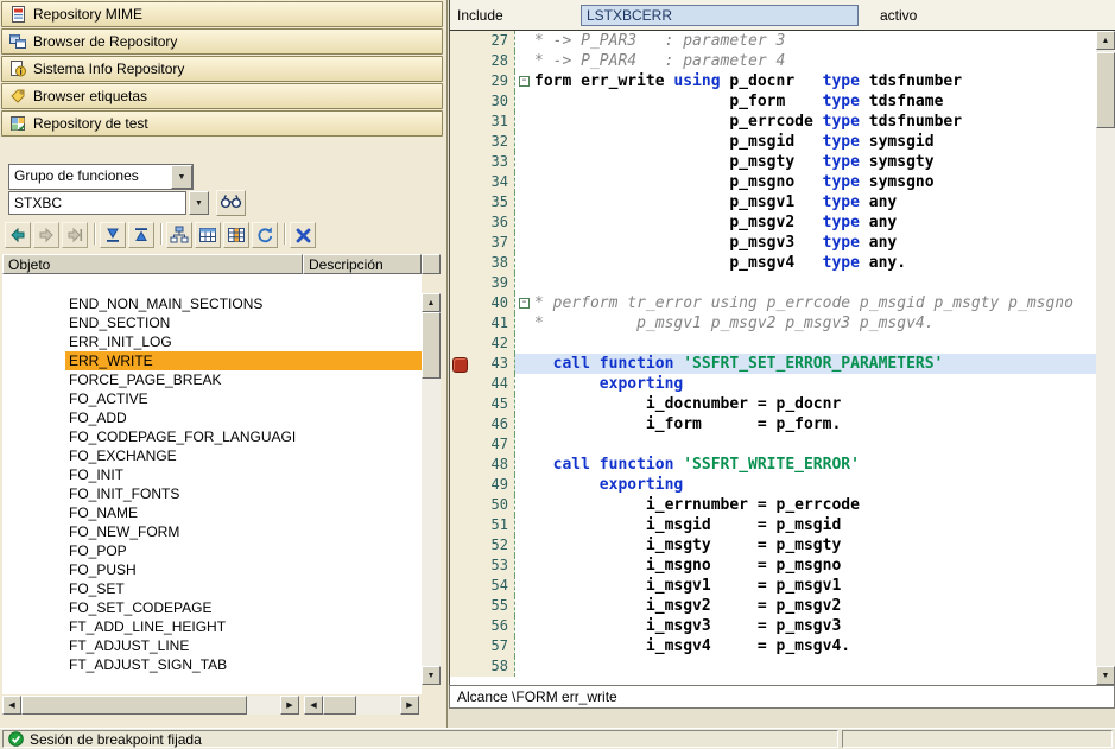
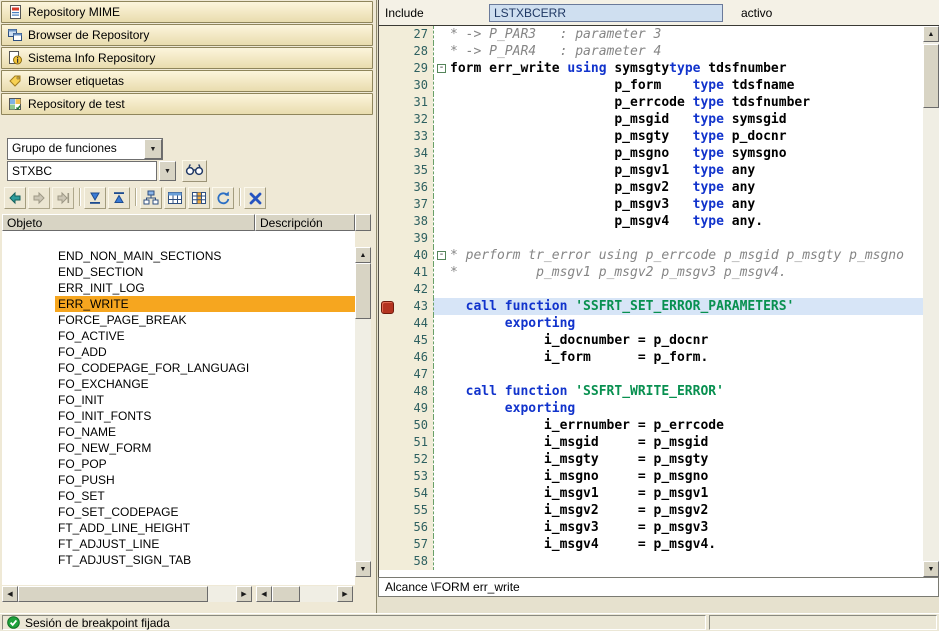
  Repository MIME
  Browser de Repository
  Sistema Info Repository
  Browser etiquetas
  Repository de test
  Grupo de funciones
  STXBC
  Objeto
  Descripción
  END_NON_MAIN_SECTIONS
  END_SECTION
  ERR_INIT_LOG
  ERR_WRITE
  FORCE_PAGE_BREAK
  FO_ACTIVE
  FO_ADD
  FO_CODEPAGE_FOR_LANGUAGI
  FO_EXCHANGE
  FO_INIT
  FO_INIT_FONTS
  FO_NAME
  FO_NEW_FORM
  FO_POP
  FO_PUSH
  FO_SET
  FO_SET_CODEPAGE
  FT_ADD_LINE_HEIGHT
  FT_ADJUST_LINE
  FT_ADJUST_SIGN_TAB
  Include
  LSTXBCERR
  activo
  27
  * -> P_PAR3 : parameter 3
  28
  * -> P_PAR4 : parameter 4
  29
  -
- form err_write using p_docnr type tdsfnumber
+ form err_write using symsgtytype tdsfnumber
  30
  p_form type tdsfname
  31
  p_errcode type tdsfnumber
  32
  p_msgid type symsgid
  33
- p_msgty type symsgty
+ p_msgty type p_docnr
  34
  p_msgno type symsgno
  35
  p_msgv1 type any
  36
  p_msgv2 type any
  37
  p_msgv3 type any
  38
  p_msgv4 type any.
  39
  40
  -
  * perform tr_error using p_errcode p_msgid p_msgty p_msgno
  41
  * p_msgv1 p_msgv2 p_msgv3 p_msgv4.
  42
  43
  call function 'SSFRT_SET_ERROR_PARAMETERS'
  44
  exporting
  45
  i_docnumber = p_docnr
  46
  i_form = p_form.
  47
  48
  call function 'SSFRT_WRITE_ERROR'
  49
  exporting
  50
  i_errnumber = p_errcode
  51
  i_msgid = p_msgid
  52
  i_msgty = p_msgty
  53
  i_msgno = p_msgno
  54
  i_msgv1 = p_msgv1
  55
  i_msgv2 = p_msgv2
  56
  i_msgv3 = p_msgv3
  57
  i_msgv4 = p_msgv4.
  58
  Alcance \FORM err_write
  Sesión de breakpoint fijada
